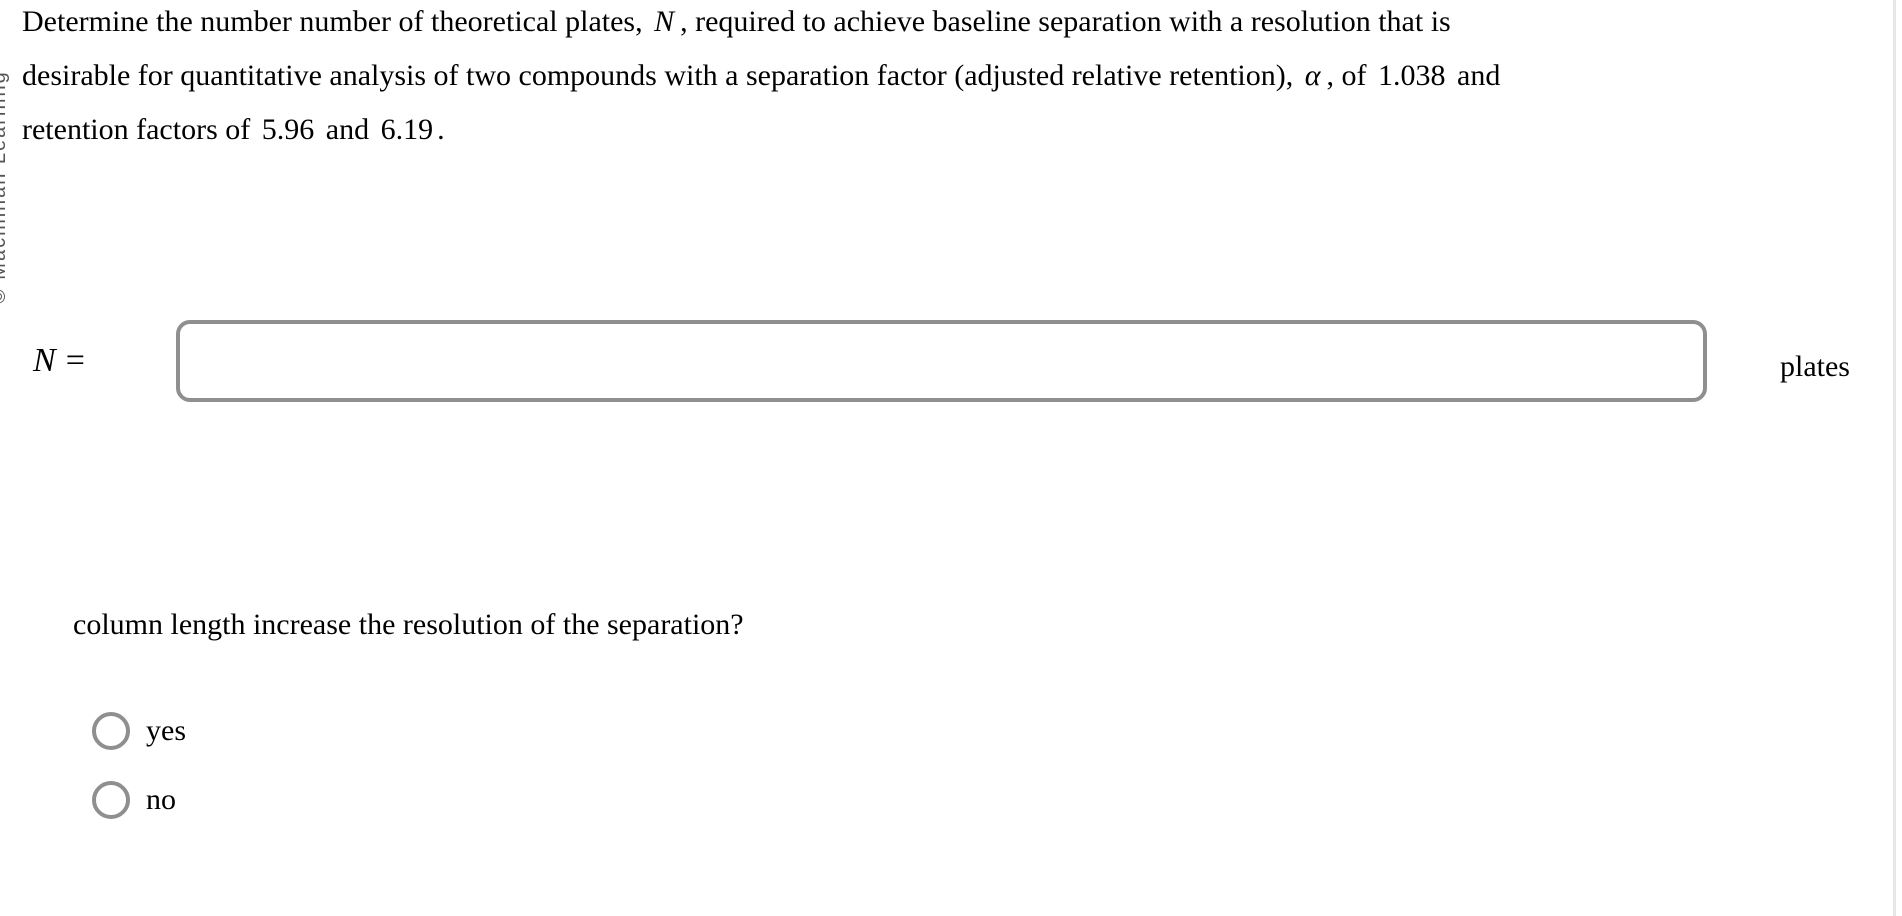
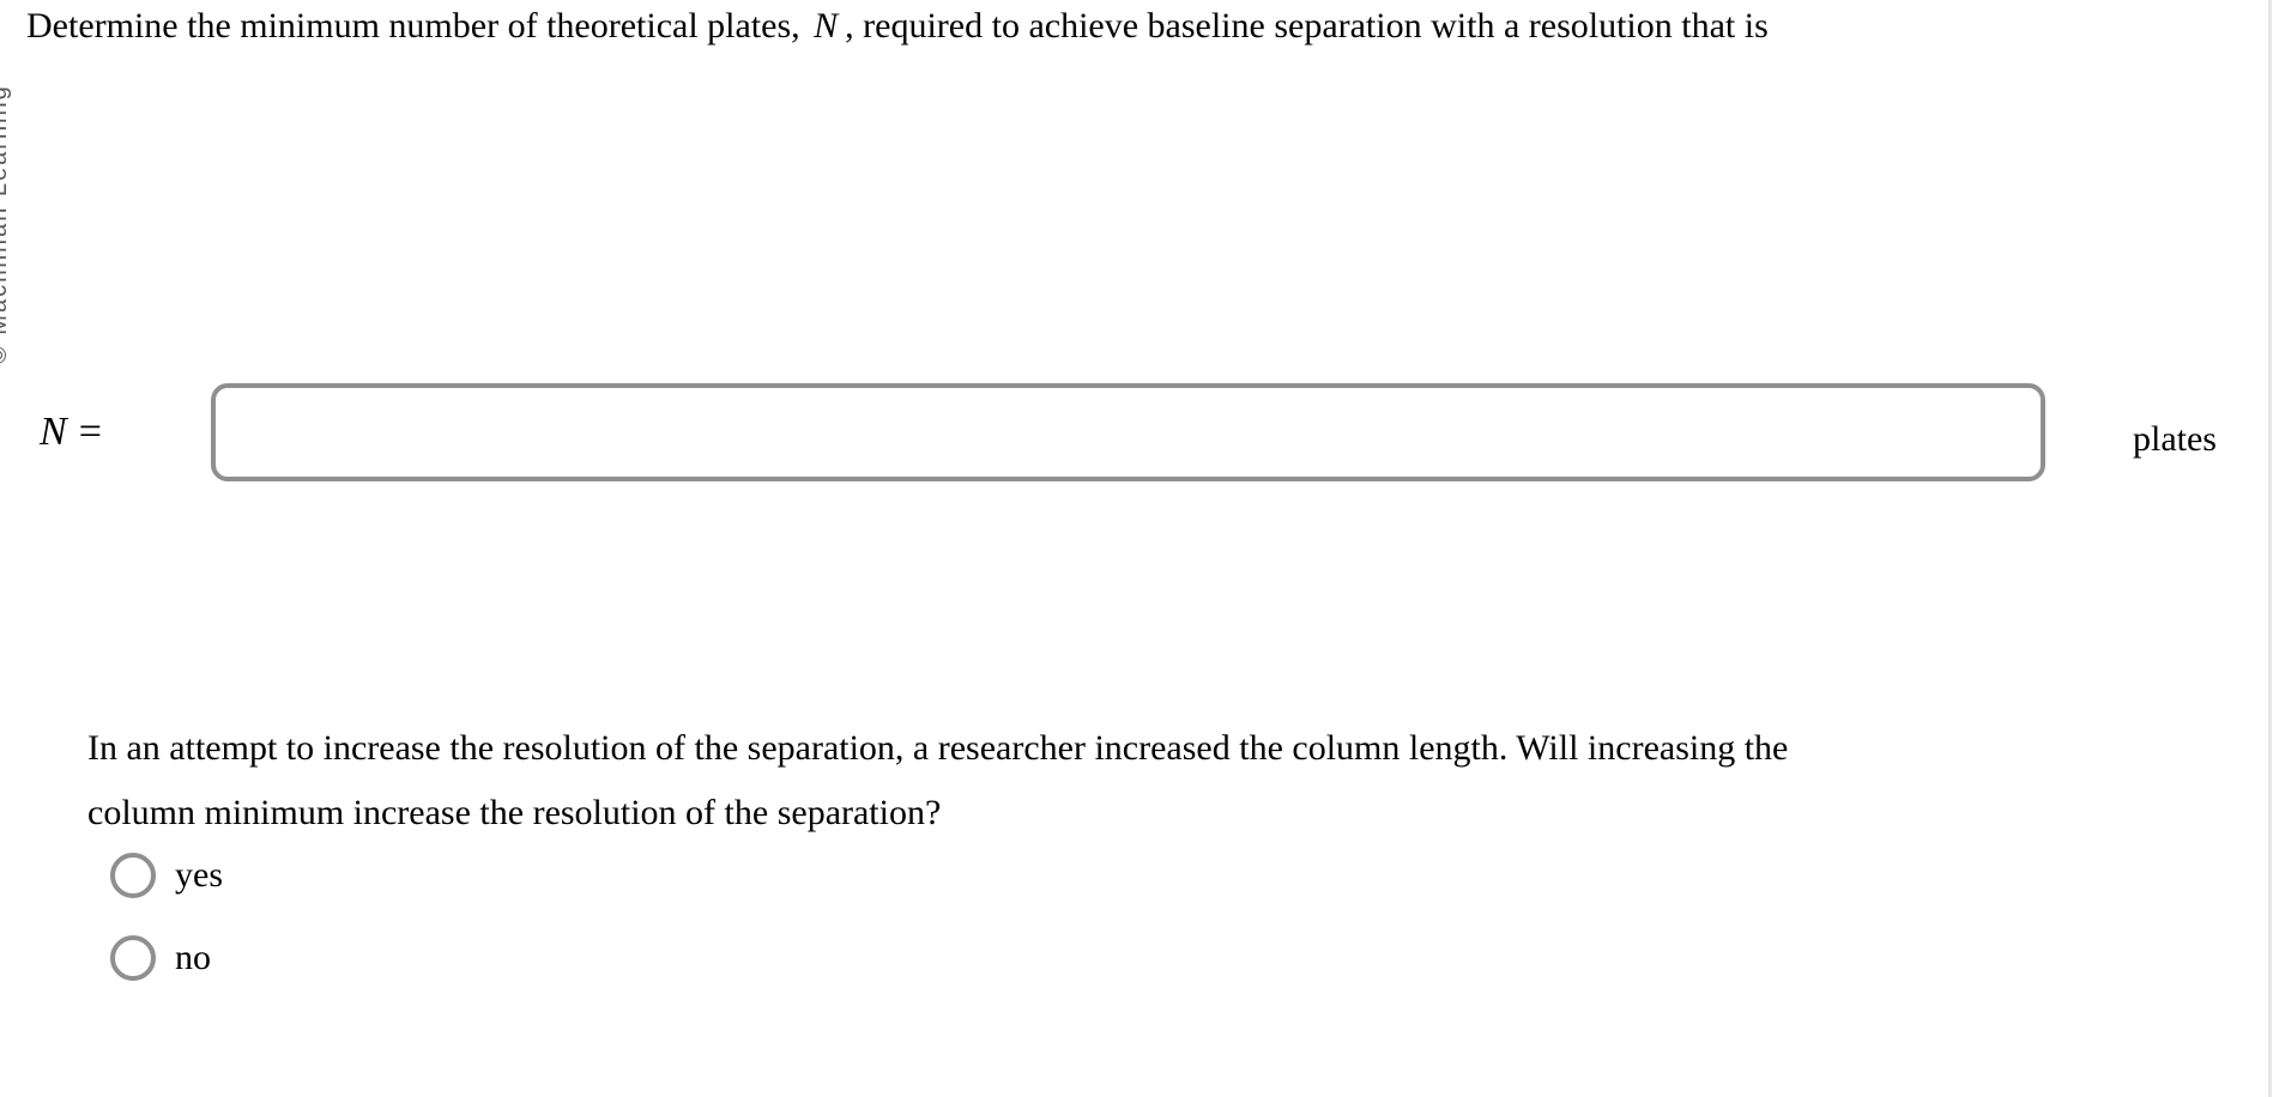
- Determine the number number of theoretical plates, N , required to achieve baseline separation with a resolution that is
+ Determine the minimum number of theoretical plates, N , required to achieve baseline separation with a resolution that is
- desirable for quantitative analysis of two compounds with a separation factor (adjusted relative retention), α , of 1.038 and
- retention factors of 5.96 and 6.19 .
  N =
  plates
+ In an attempt to increase the resolution of the separation, a researcher increased the column length. Will increasing the
- column length increase the resolution of the separation?
+ column minimum increase the resolution of the separation?
  yes
  no
